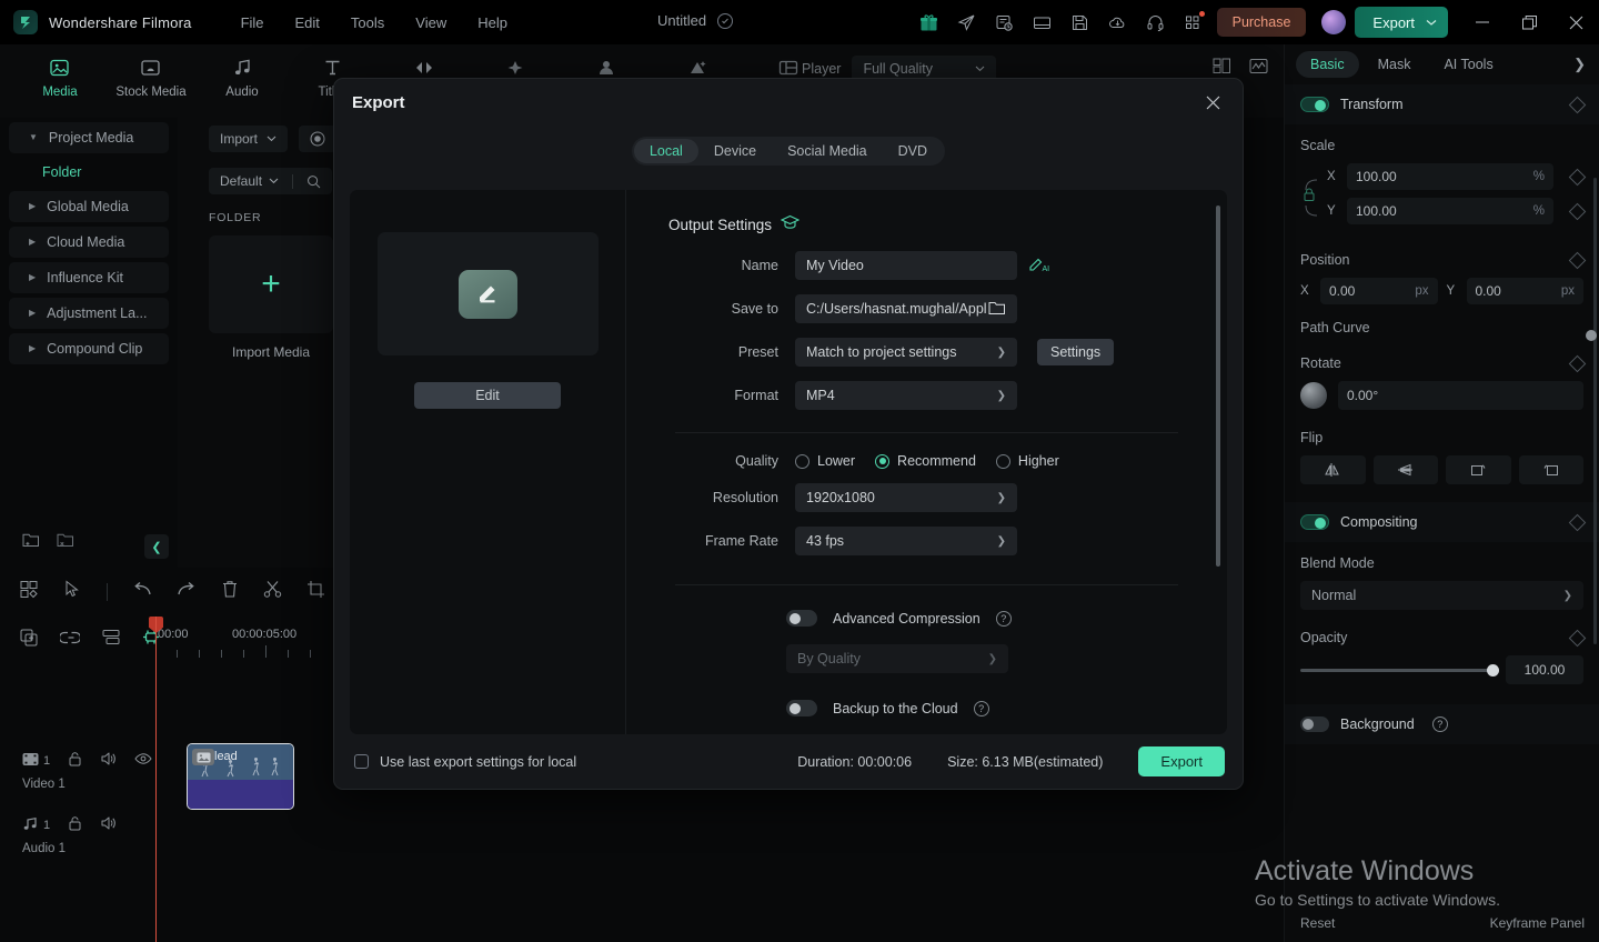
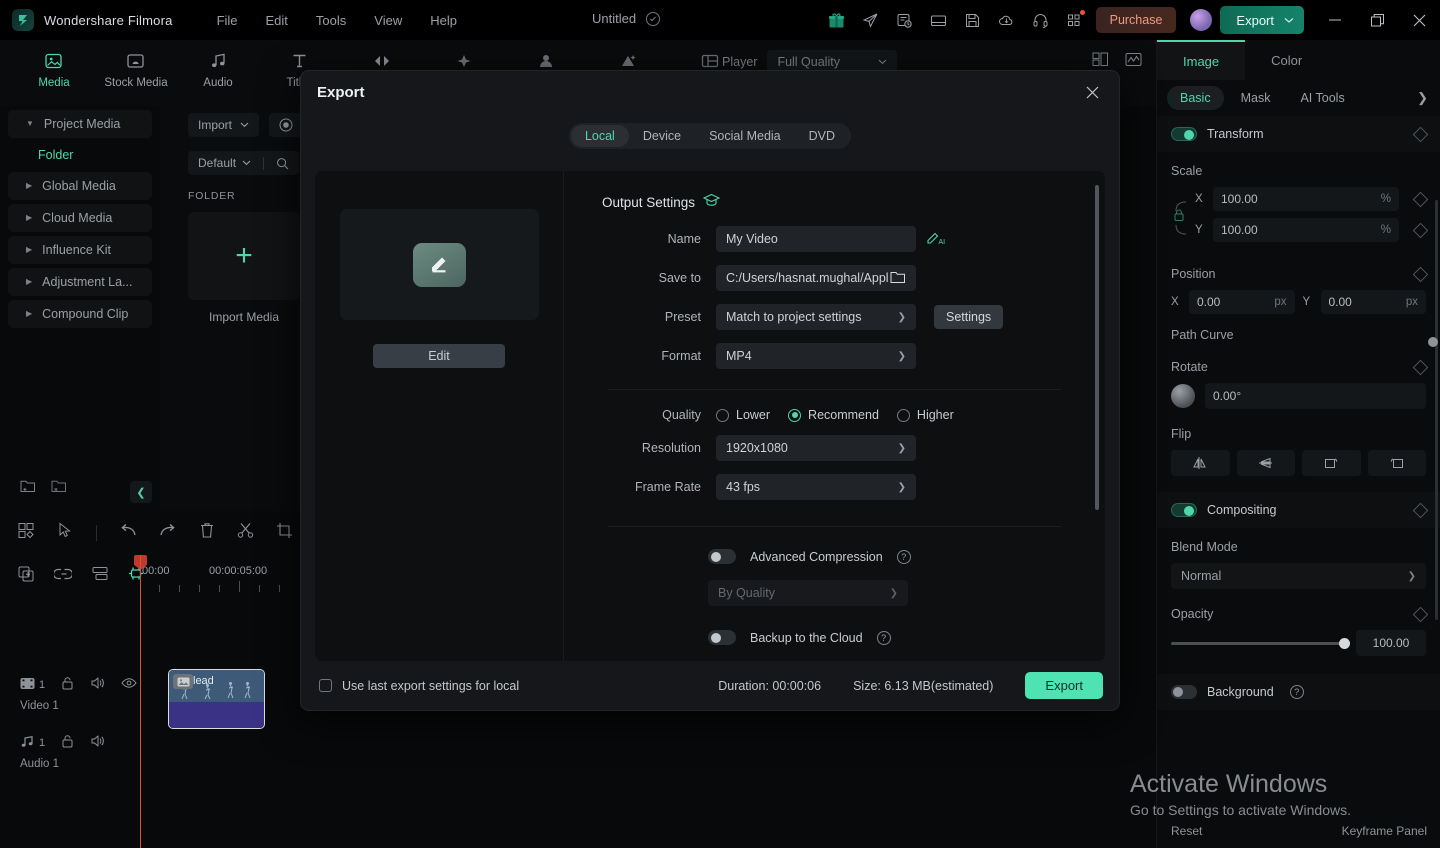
  Wondershare Filmora
  File
  Edit
  Tools
  View
  Help
  Untitled
  Purchase
  Export
  Media
  Stock Media
  Audio
  ▼
  Project Media
  Folder
  ▶
  Global Media
  ▶
  Cloud Media
  ▶
  Influence Kit
  ▶
  Adjustment La...
  ▶
  Compound Clip
  ❮
  Import
  Default
  FOLDER
  +
  Import Media
  Player
  Full Quality
  00:00
  00:00:05:00
  1
  Video 1
  1
  Audio 1
  lead
+ Image
+ Color
  Basic
  Mask
  AI Tools
  ❯
  Transform
  Scale
  X
  100.00
  %
  Y
  100.00
  %
  Position
  X
  0.00
  px
  Y
  0.00
  px
  Path Curve
  Rotate
  0.00°
  Flip
  Compositing
  Blend Mode
  Normal
  ❯
  Opacity
  100.00
  Background
  ?
  Reset
  Keyframe Panel
  Activate Windows
  Go to Settings to activate Windows.
  Export
  Local
  Device
  Social Media
  DVD
  Edit
  Output Settings
  Name
  My Video
  Save to
  C:/Users/hasnat.mughal/Appl
  Preset
  Match to project settings
  ❯
  Settings
  Format
  MP4
  ❯
  Quality
  Lower
  Recommend
  Higher
  Resolution
  1920x1080
  ❯
  Frame Rate
  43 fps
  ❯
  Advanced Compression
  ?
  By Quality
  ❯
  Backup to the Cloud
  ?
  Use last export settings for local
  Duration: 00:00:06
  Size: 6.13 MB(estimated)
  Export
